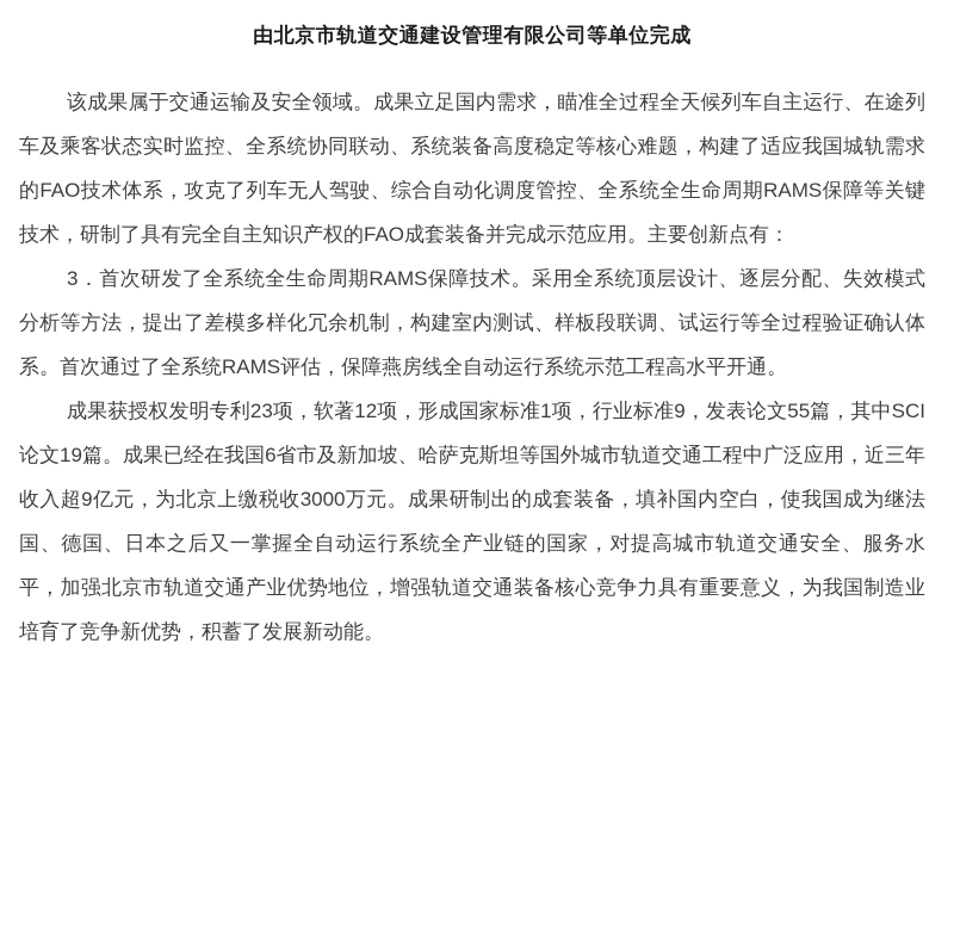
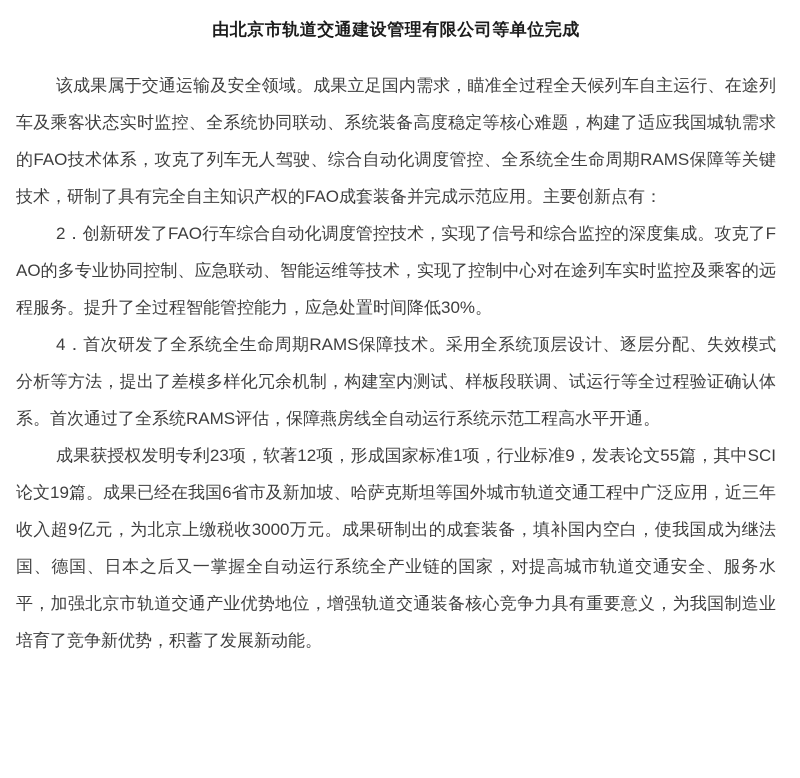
  由北京市轨道交通建设管理有限公司等单位完成
  该成果属于交通运输及安全领域。成果立足国内需求，瞄准全过程全天候列车自主运行、在途列车及乘客状态实时监控、全系统协同联动、系统装备高度稳定等核心难题，构建了适应我国城轨需求的FAO技术体系，攻克了列车无人驾驶、综合自动化调度管控、全系统全生命周期RAMS保障等关键技术，研制了具有完全自主知识产权的FAO成套装备并完成示范应用。主要创新点有：
+ 2．创新研发了FAO行车综合自动化调度管控技术，实现了信号和综合监控的深度集成。攻克了FAO的多专业协同控制、应急联动、智能运维等技术，实现了控制中心对在途列车实时监控及乘客的远程服务。提升了全过程智能管控能力，应急处置时间降低30%。
- 3．首次研发了全系统全生命周期RAMS保障技术。采用全系统顶层设计、逐层分配、失效模式分析等方法，提出了差模多样化冗余机制，构建室内测试、样板段联调、试运行等全过程验证确认体系。首次通过了全系统RAMS评估，保障燕房线全自动运行系统示范工程高水平开通。
+ 4．首次研发了全系统全生命周期RAMS保障技术。采用全系统顶层设计、逐层分配、失效模式分析等方法，提出了差模多样化冗余机制，构建室内测试、样板段联调、试运行等全过程验证确认体系。首次通过了全系统RAMS评估，保障燕房线全自动运行系统示范工程高水平开通。
  成果获授权发明专利23项，软著12项，形成国家标准1项，行业标准9，发表论文55篇，其中SCI论文19篇。成果已经在我国6省市及新加坡、哈萨克斯坦等国外城市轨道交通工程中广泛应用，近三年收入超9亿元，为北京上缴税收3000万元。成果研制出的成套装备，填补国内空白，使我国成为继法国、德国、日本之后又一掌握全自动运行系统全产业链的国家，对提高城市轨道交通安全、服务水平，加强北京市轨道交通产业优势地位，增强轨道交通装备核心竞争力具有重要意义，为我国制造业培育了竞争新优势，积蓄了发展新动能。
